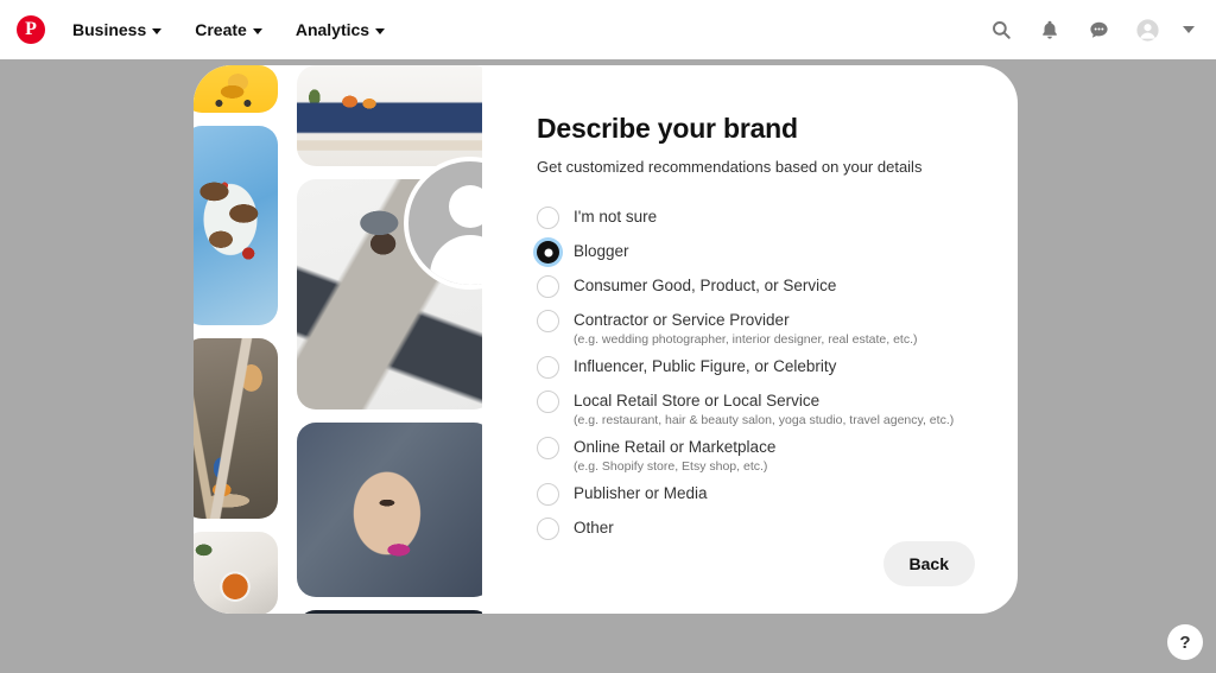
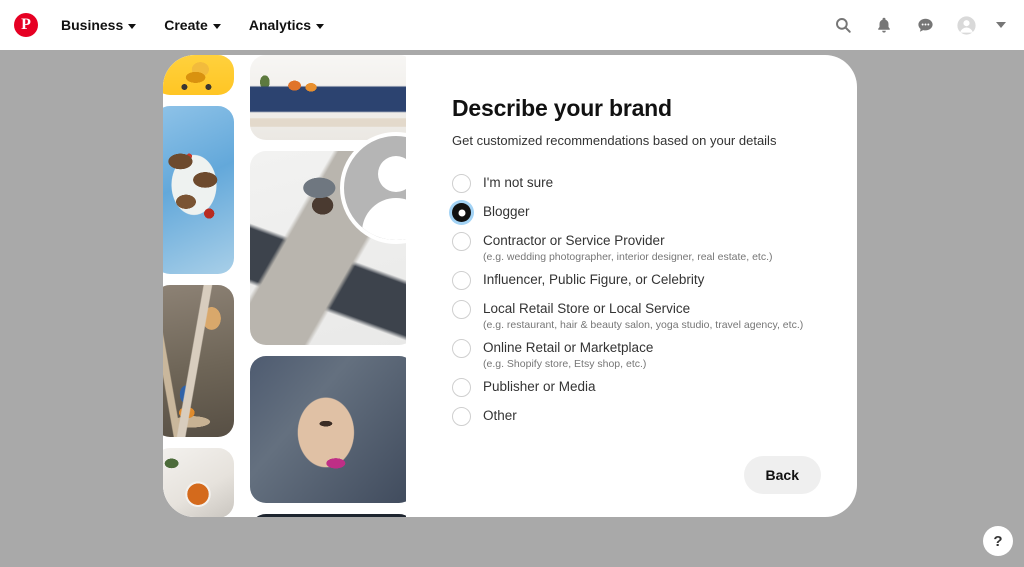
  P
  Business
  Create
  Analytics
  Describe your brand
  Get customized recommendations based on your details
  I'm not sure
  Blogger
- Consumer Good, Product, or Service
  Contractor or Service Provider
  (e.g. wedding photographer, interior designer, real estate, etc.)
  Influencer, Public Figure, or Celebrity
  Local Retail Store or Local Service
  (e.g. restaurant, hair & beauty salon, yoga studio, travel agency, etc.)
  Online Retail or Marketplace
  (e.g. Shopify store, Etsy shop, etc.)
  Publisher or Media
  Other
  Back
  ?
